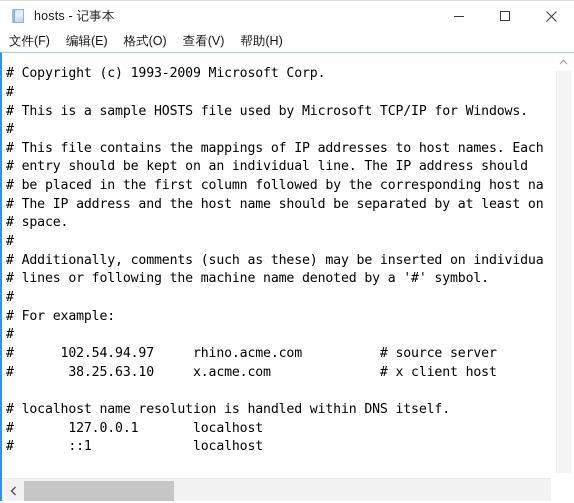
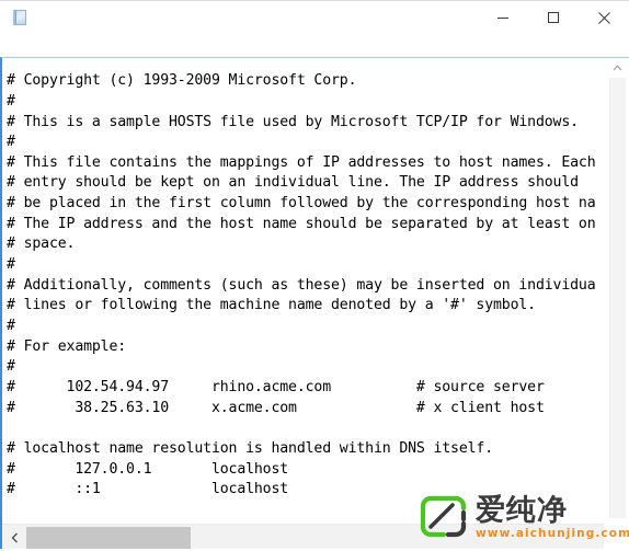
- hosts - 记事本
- 文件(F)
- 编辑(E)
- 格式(O)
- 查看(V)
- 帮助(H)
  # Copyright (c) 1993-2009 Microsoft Corp.
  #
  # This is a sample HOSTS file used by Microsoft TCP/IP for Windows.
  #
  # This file contains the mappings of IP addresses to host names. Each
  # entry should be kept on an individual line. The IP address should
  # be placed in the first column followed by the corresponding host na
  # The IP address and the host name should be separated by at least on
  # space.
  #
  # Additionally, comments (such as these) may be inserted on individua
  # lines or following the machine name denoted by a '#' symbol.
  #
  # For example:
  #
  # 102.54.94.97 rhino.acme.com # source server
  # 38.25.63.10 x.acme.com # x client host
  # localhost name resolution is handled within DNS itself.
  # 127.0.0.1 localhost
  # ::1 localhost
+ 爱纯净
+ www.aichunjing.com
